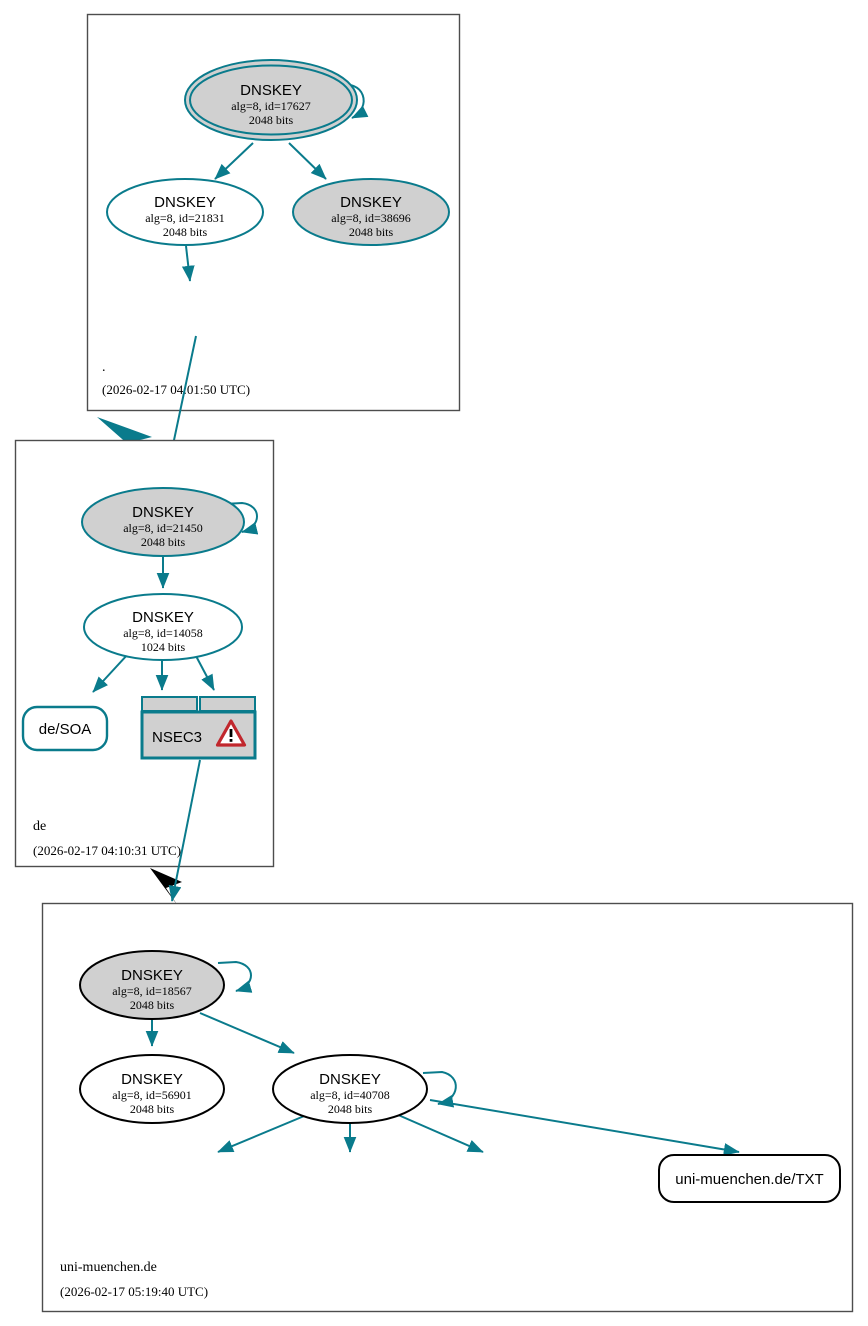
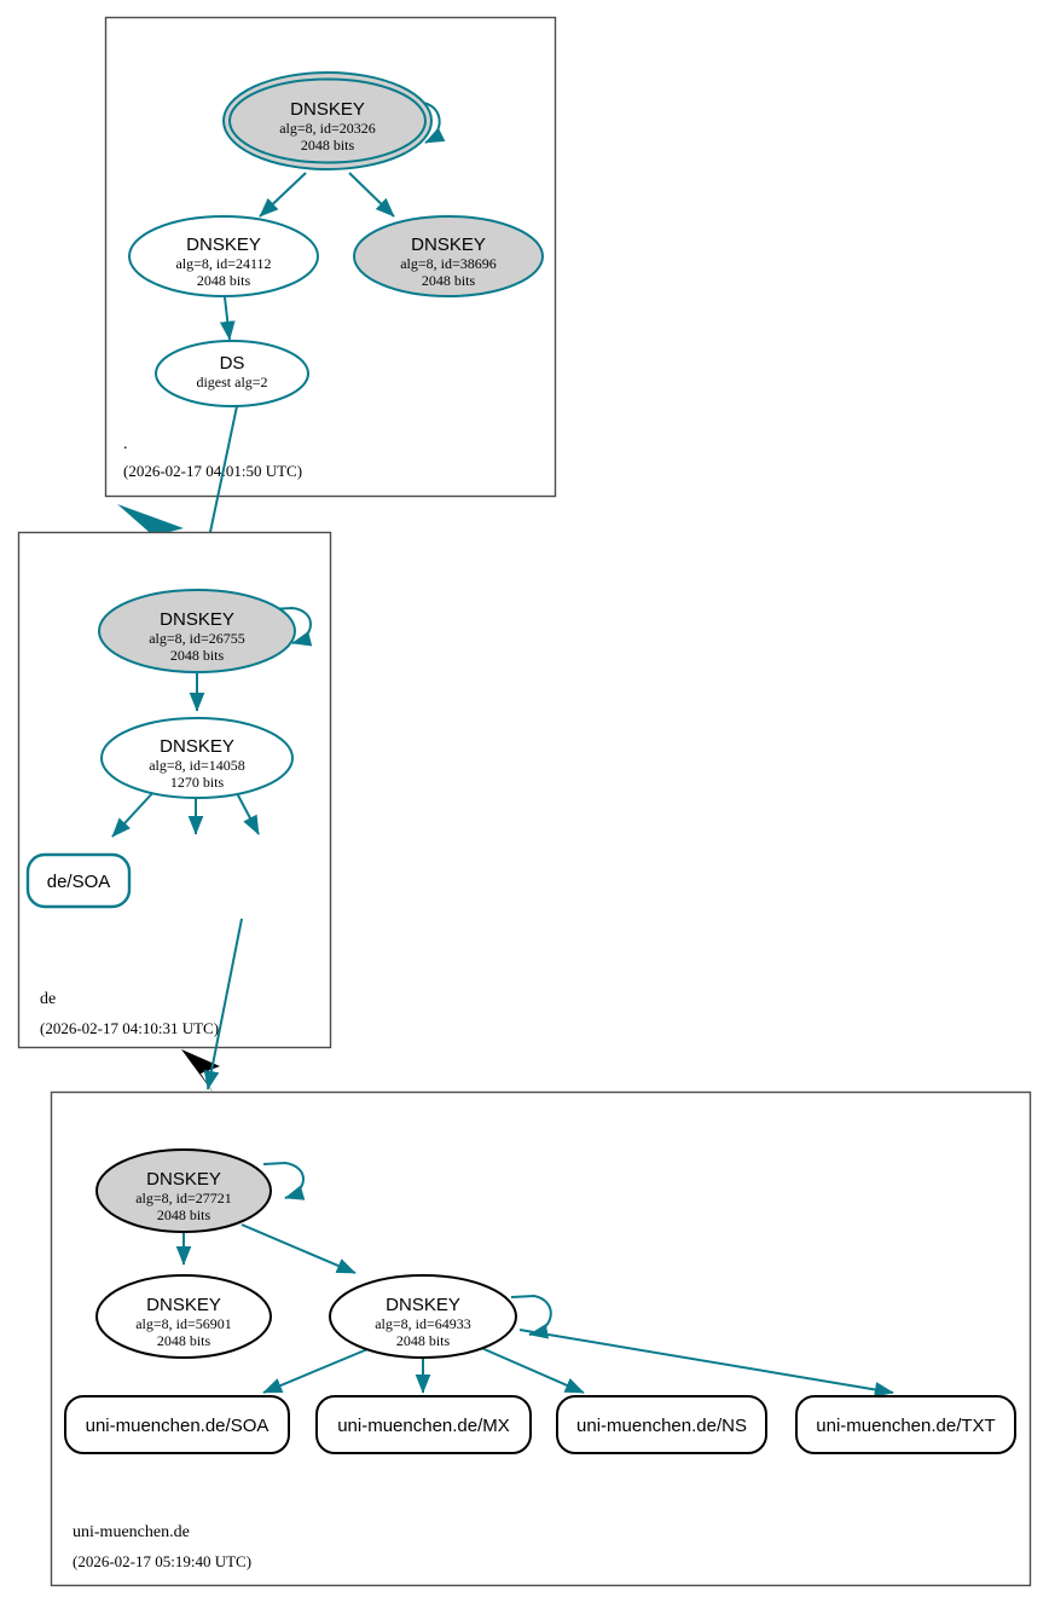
  DNSKEY
- alg=8, id=17627
+ alg=8, id=20326
  2048 bits
  DNSKEY
- alg=8, id=21831
+ alg=8, id=24112
  2048 bits
  DNSKEY
  alg=8, id=38696
  2048 bits
+ DS
+ digest alg=2
  .
  (2026-02-17 0401:50 UTC)
  DNSKEY
- alg=8, id=21450
+ alg=8, id=26755
  2048 bits
  DNSKEY
  alg=8, id=14058
- 1024 bits
+ 1270 bits
  de/SOA
- NSEC3
  de
  (2026-02-17 04:10:31 UTC)
  DNSKEY
- alg=8, id=18567
+ alg=8, id=27721
  2048 bits
  DNSKEY
  alg=8, id=56901
  2048 bits
  DNSKEY
- alg=8, id=40708
+ alg=8, id=64933
  2048 bits
+ uni-muenchen.de/SOA
+ uni-muenchen.de/MX
+ uni-muenchen.de/NS
  uni-muenchen.de/TXT
  uni-muenchen.de
  (2026-02-17 05:19:40 UTC)
